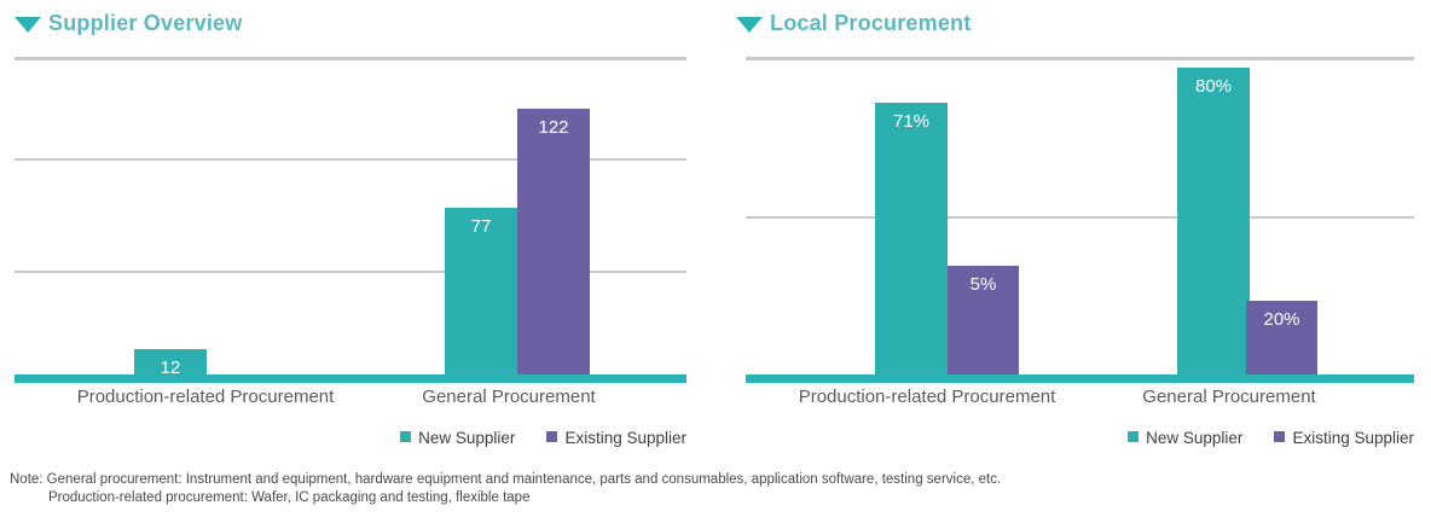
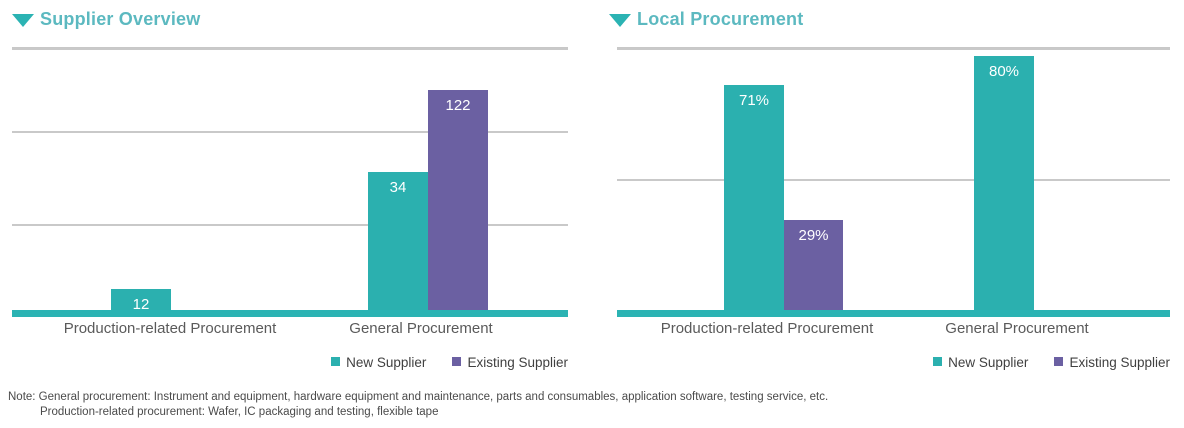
  Supplier Overview
  12
- 77
+ 34
  122
  Production-related Procurement
  General Procurement
  New Supplier Existing Supplier
  Local Procurement
  71%
- 5%
+ 29%
  80%
- 20%
  Production-related Procurement
  General Procurement
  New Supplier Existing Supplier
  Note: General procurement: Instrument and equipment, hardware equipment and maintenance, parts and consumables, application software, testing service, etc.
  Production-related procurement: Wafer, IC packaging and testing, flexible tape
